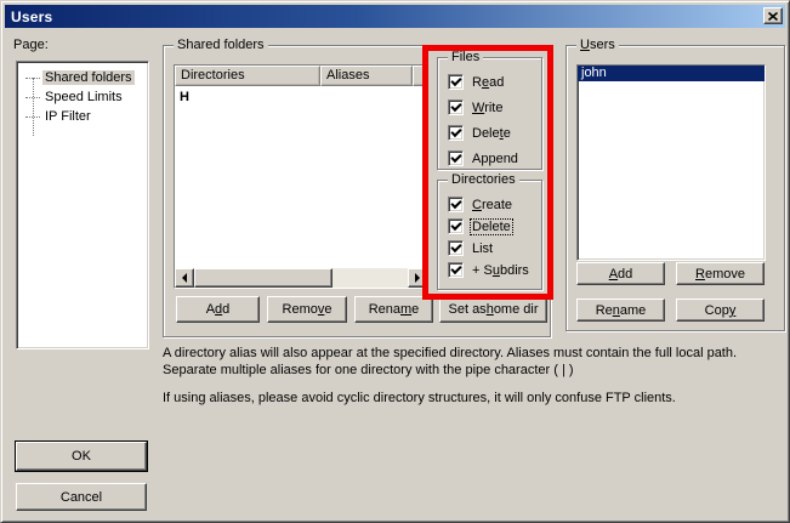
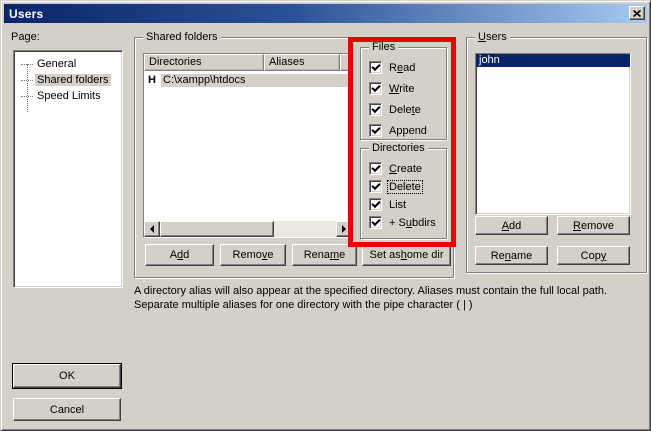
  Users
  Page:
+ General
  Shared folders
  Speed Limits
- IP Filter
  OK
  Cancel
  Shared folders
  Directories
  Aliases
  H
+ C:\xampp\htdocs
  A
  d
  d
  Remo
  v
  e
  Rena
  m
  e
  Set as
  h
  ome dir
  Users
  john
  A
  dd
  R
  emove
  Re
  n
  ame
  Cop
  y
  Files
  Read
  Write
  Delete
  Append
  Directories
  Create
  Delete
  List
  + Subdirs
  A directory alias will also appear at the specified directory. Aliases must contain the full local path. Separate multiple aliases for one directory with the pipe character ( | )
- If using aliases, please avoid cyclic directory structures, it will only confuse FTP clients.
